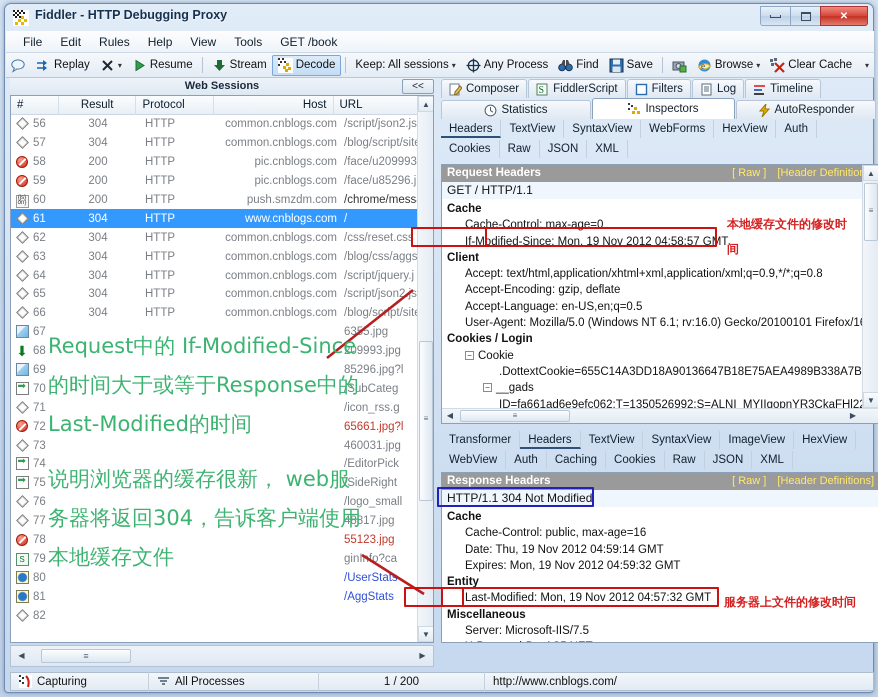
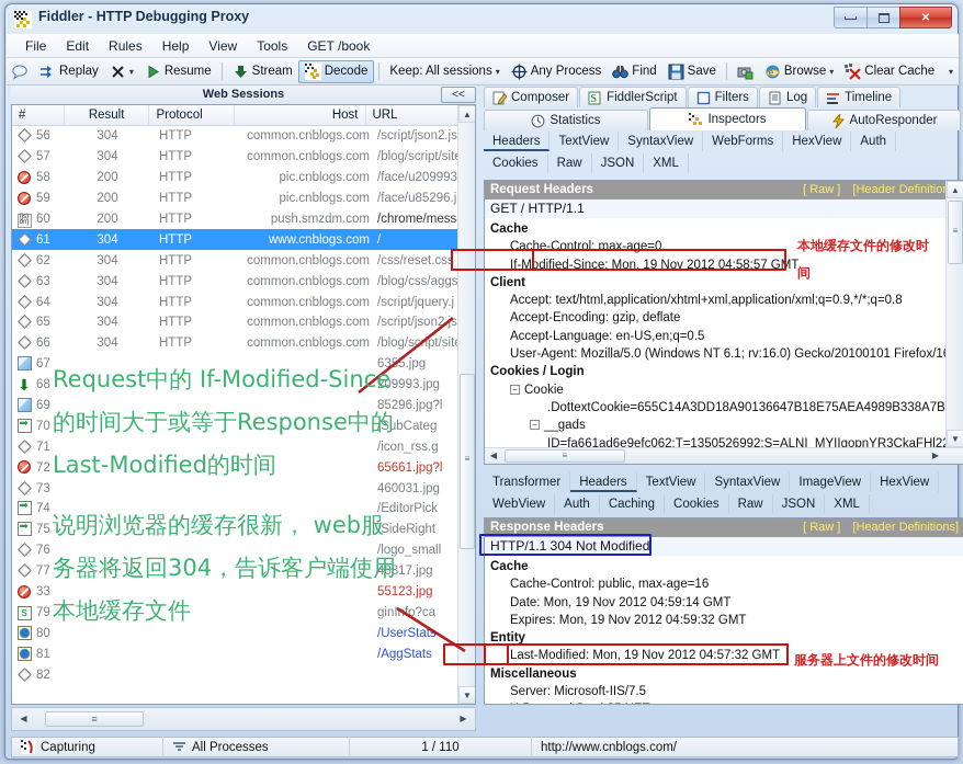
  Fiddler - HTTP Debugging Proxy
  ✕
  File
  Edit
  Rules
  Help
  View
  Tools
  GET /book
  Replay
  ▾
  Resume
  Stream
  Decode
  Keep: All sessions
  ▾
  Any Process
  Find
  Save
  e
  Browse
  ▾
  Clear Cache
  ▾
  Web Sessions
  <<
  #
  Result
  Protocol
  Host
  URL
  56
  304
  HTTP
  common.cnblogs.com
  /script/json2.js
  57
  304
  HTTP
  common.cnblogs.com
  /blog/script/sit
  58
  200
  HTTP
  pic.cnblogs.com
  /face/u209993
  59
  200
  HTTP
  pic.cnblogs.com
  /face/u85296.j
  60
  200
  HTTP
  push.smzdm.com
  /chrome/mess
  61
  304
  HTTP
  www.cnblogs.com
  /
  62
  304
  HTTP
  common.cnblogs.com
  /css/reset.css
  63
  304
  HTTP
  common.cnblogs.com
  /blog/css/aggs
  64
  304
  HTTP
  common.cnblogs.com
  /script/jquery.j
  65
  304
  HTTP
  common.cnblogs.com
  /script/json2js
  66
  304
  HTTP
  common.cnblogs.com
  /blog/scipt/sit
  67
  635.jpg
  ⬇
  68
  209993.jpg
  69
  85296.jpg?l
  70
  /SubCateg
  71
  /icon_rss.g
  72
  65661.jpg?l
  73
  460031.jpg
  74
  /EditorPick
  75
  /SideRight
  76
  /logo_small
  77
  48817.jpg
- 78
+ 33
  55123.jpg
  S
  79
  ginIno?ca
  80
  /UserStats
  81
  /AggStats
  82
  ▲
  ▼
  ≡
  ◀
  ≡
  ▶
  Composer
  S
  FiddlerScript
  Filters
  Log
  Timeline
  Statistics
  Inspectors
  AutoResponder
  Headers
  TextView
  SyntaxView
  WebForms
  HexView
  Auth
  Cookies
  Raw
  JSON
  XML
  Request Headers
  [ Raw ] [Header Definitio
  GET / HTTP/1.1
  Cache
  Cache-Control: max-age=0
  If-Modified-Since: Mon, 19 Nov 2012 04:58:57 GMT
  Client
  Accept: text/html,application/xhtml+xml,application/xml;q=0.9,*/*;q=0.8
  Accept-Encoding: gzip, deflate
  Accept-Language: en-US,en;q=0.5
  User-Agent: Mozilla/5.0 (Windows NT 6.1; rv:16.0) Gecko/20100101 Firefox/1
  Cookies / Login
  − Cookie
  .DottextCookie=655C14A3DD18A90136647B18E75AEA4989B338A7B
  − __gads
  ID=fa661ad6e9efc062:T=1350526992:S=ALNI_MYIIgopnYR3CkaFHl2
  ▲
  ▼
  ≡
  ◀
  ≡
  ▶
  Transformer
  Headers
  TextView
  SyntaxView
  ImageView
  HexView
  WebView
  Auth
  Caching
  Cookies
  Raw
  JSON
  XML
  Response Headers
  [ Raw ] [Header Definitions]
  HTTP/1.1 304 Not Modified
  Cache
  Cache-Control: public, max-age=16
- Date: Thu, 19 Nov 2012 04:59:14 GMT
+ Date: Mon, 19 Nov 2012 04:59:14 GMT
  Expires: Mon, 19 Nov 2012 04:59:32 GMT
  Entity
  Last-Modified: Mon, 19 Nov 2012 04:57:32 GMT
  Miscellaneous
  Server: Microsoft-IIS/7.5
  Capturing
  All Processes
- 1 / 200
+ 1 / 110
  http://www.cnblogs.com/
  Request中的 If-Modified-Since
  的时间大于或等于Response中的
  Last-Modified的时间
  说明浏览器的缓存很新， web服
  务器将返回304，告诉客户端使用
  本地缓存文件
  本地缓存文件的修改时
  间
  服务器上文件的修改时间
